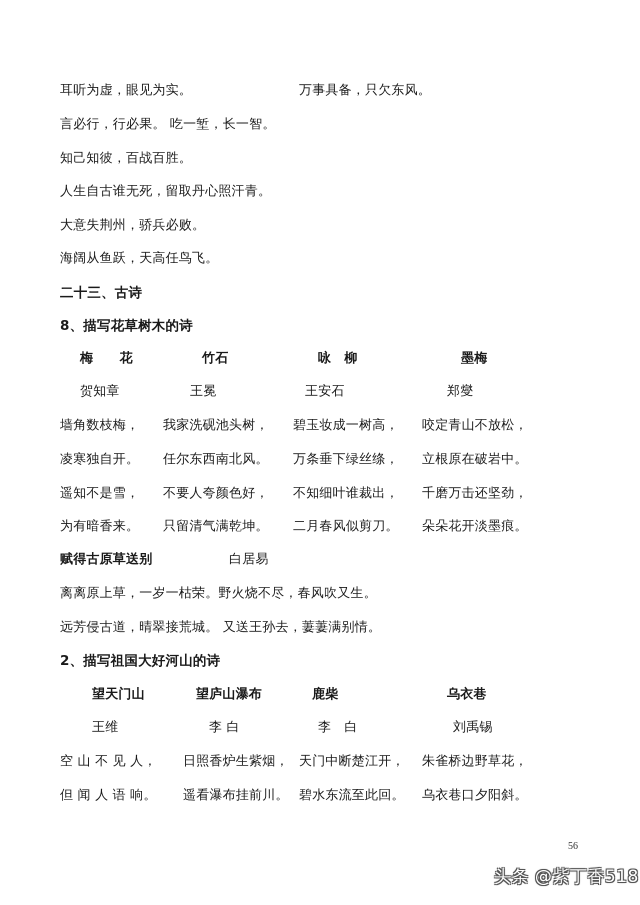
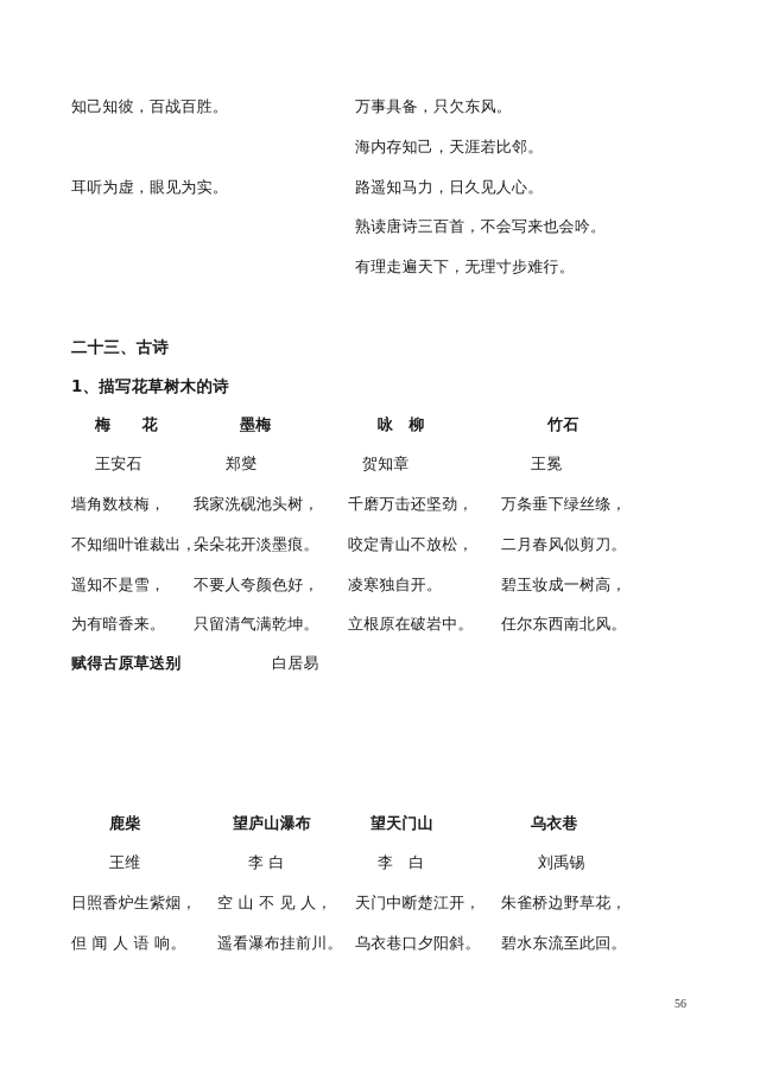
- 耳听为虚，眼见为实。
+ 知己知彼，百战百胜。
- 言必行，行必果。 吃一堑，长一智。
- 知己知彼，百战百胜。
+ 耳听为虚，眼见为实。
- 人生自古谁无死，留取丹心照汗青。
- 大意失荆州，骄兵必败。
- 海阔从鱼跃，天高任鸟飞。
  万事具备，只欠东风。
+ 海内存知己，天涯若比邻。
+ 路遥知马力，日久见人心。
+ 熟读唐诗三百首，不会写来也会吟。
+ 有理走遍天下，无理寸步难行。
  二十三、古诗
- 8、描写花草树木的诗
+ 1、描写花草树木的诗
  梅 花
- 竹石
+ 墨梅
  咏 柳
- 墨梅
+ 竹石
- 贺知章
+ 王安石
- 王冕
+ 郑燮
- 王安石
+ 贺知章
- 郑燮
+ 王冕
  墙角数枝梅，
- 凌寒独自开。
+ 不知细叶谁裁出，
  遥知不是雪，
  为有暗香来。
  我家洗砚池头树，
- 任尔东西南北风。
+ 朵朵花开淡墨痕。
  不要人夸颜色好，
  只留清气满乾坤。
- 碧玉妆成一树高，
+ 千磨万击还坚劲，
- 万条垂下绿丝绦，
+ 咬定青山不放松，
- 不知细叶谁裁出，
+ 凌寒独自开。
- 二月春风似剪刀。
+ 立根原在破岩中。
- 咬定青山不放松，
+ 万条垂下绿丝绦，
- 立根原在破岩中。
+ 二月春风似剪刀。
- 千磨万击还坚劲，
+ 碧玉妆成一树高，
- 朵朵花开淡墨痕。
+ 任尔东西南北风。
  赋得古原草送别
  白居易
- 离离原上草，一岁一枯荣。野火烧不尽，春风吹又生。
- 远芳侵古道，晴翠接荒城。 又送王孙去，萋萋满别情。
- 2、描写祖国大好河山的诗
- 望天门山
+ 鹿柴
  望庐山瀑布
- 鹿柴
+ 望天门山
  乌衣巷
  王维
  李 白
  李 白
  刘禹锡
- 空 山 不 见 人，
+ 日照香炉生紫烟，
  但 闻 人 语 响。
- 日照香炉生紫烟，
+ 空 山 不 见 人，
  遥看瀑布挂前川。
  天门中断楚江开，
- 碧水东流至此回。
+ 乌衣巷口夕阳斜。
  朱雀桥边野草花，
- 乌衣巷口夕阳斜。
+ 碧水东流至此回。
  56
- 头条 @紫丁香518
